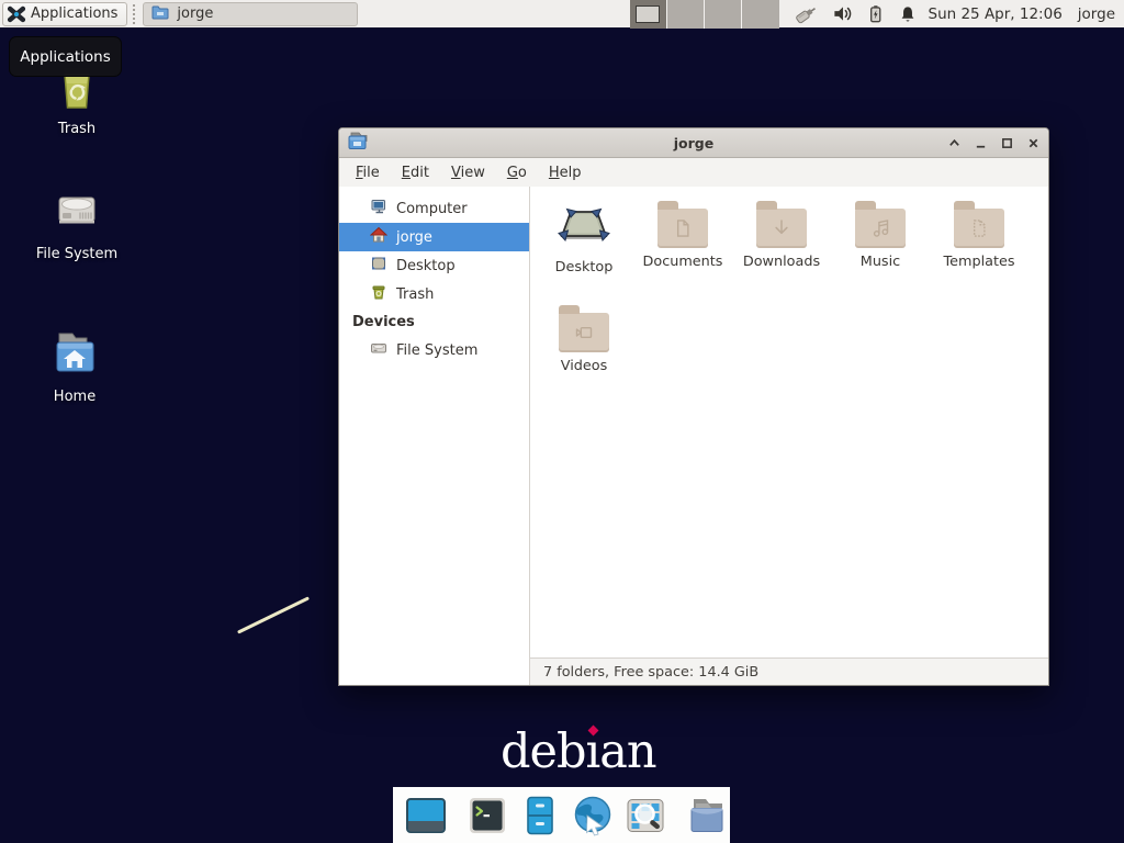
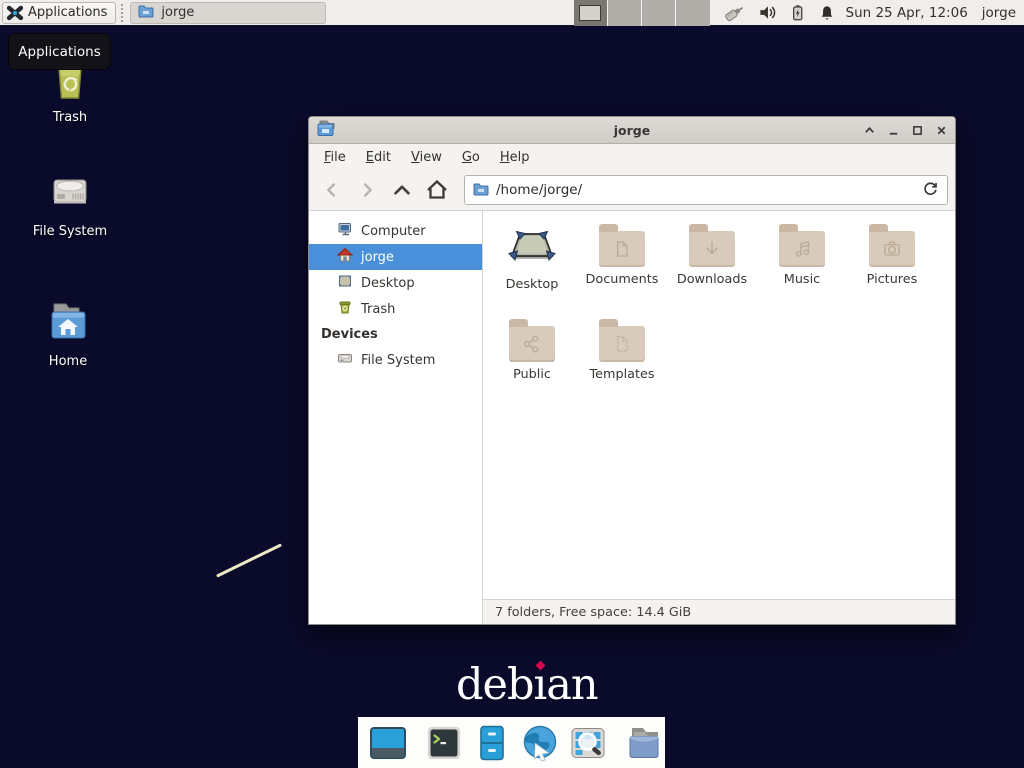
  Applications
  jorge
  Sun 25 Apr, 12:06
  jorge
  Applications
  Trash
  File System
  Home
  debıan
  jorge
  File
  Edit
  View
  Go
  Help
+ /home/jorge/
  Computer
  jorge
  Desktop
  Trash
  Devices
  File System
  Desktop
  Documents
  Downloads
  Music
+ Pictures
+ Public
  Templates
- Videos
  7 folders, Free space: 14.4 GiB
